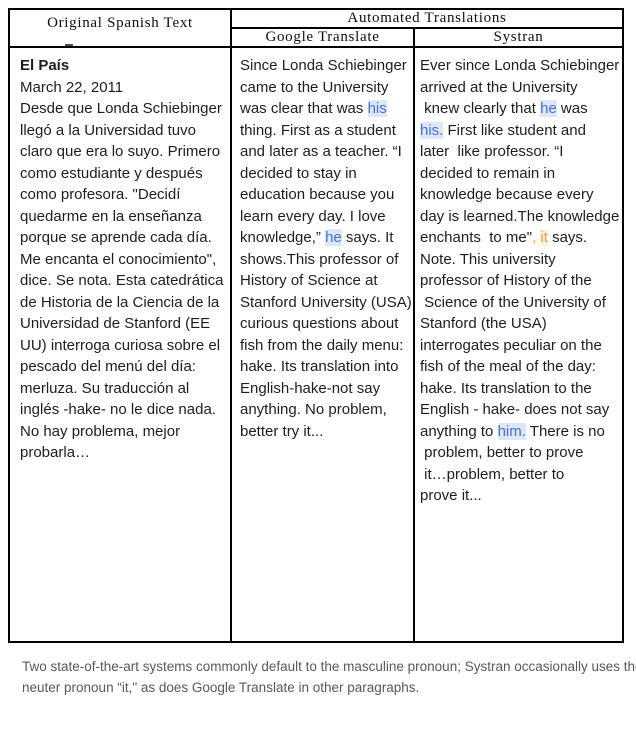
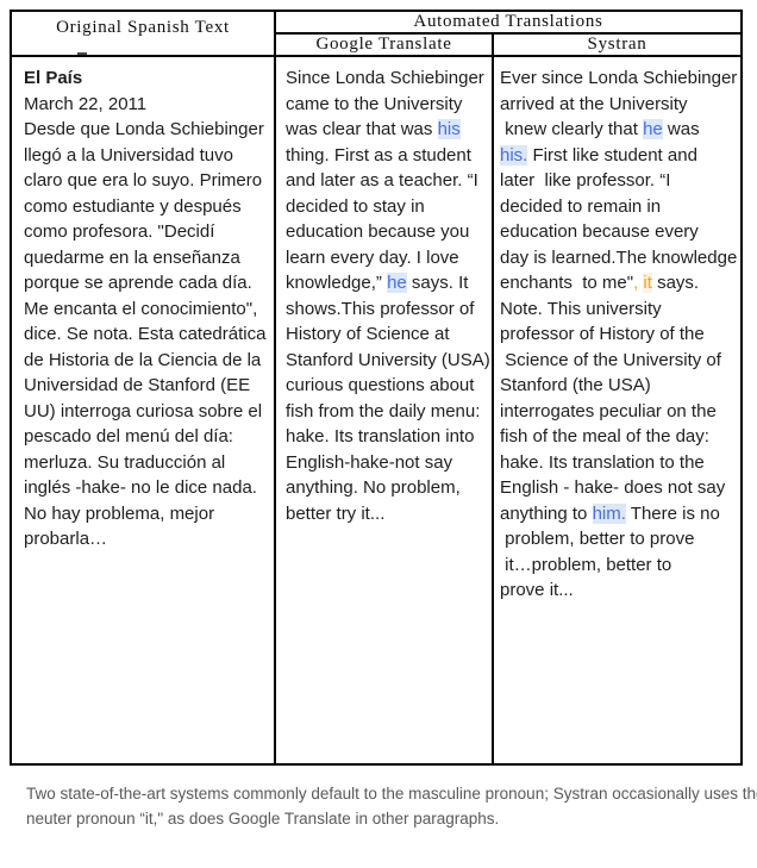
  Original Spanish Text	Automated Translations
  Google Translate	Systran
- El País March 22, 2011 Desde que Londa Schiebinger llegó a la Universidad tuvo claro que era lo suyo. Primero como estudiante y después como profesora. "Decidí quedarme en la enseñanza porque se aprende cada día. Me encanta el conocimiento", dice. Se nota. Esta catedrática de Historia de la Ciencia de la Universidad de Stanford (EE UU) interroga curiosa sobre el pescado del menú del día: merluza. Su traducción al inglés -hake- no le dice nada. No hay problema, mejor probarla…	Since Londa Schiebinger came to the University was clear that was his thing. First as a student and later as a teacher. “I decided to stay in education because you learn every day. I love knowledge,” he says. It shows.This professor of History of Science at Stanford University (USA) curious questions about fish from the daily menu: hake. Its translation into English-hake-not say anything. No problem, better try it...	Ever since Londa Schiebinger arrived at the University knew clearly that he was his. First like student and later like professor. “I decided to remain in knowledge because every day is learned.The knowledge enchants to me", it says. Note. This university professor of History of the Science of the University of Stanford (the USA) interrogates peculiar on the fish of the meal of the day: hake. Its translation to the English - hake- does not say anything to him. There is no problem, better to prove it…problem, better to prove it...
+ El País March 22, 2011 Desde que Londa Schiebinger llegó a la Universidad tuvo claro que era lo suyo. Primero como estudiante y después como profesora. "Decidí quedarme en la enseñanza porque se aprende cada día. Me encanta el conocimiento", dice. Se nota. Esta catedrática de Historia de la Ciencia de la Universidad de Stanford (EE UU) interroga curiosa sobre el pescado del menú del día: merluza. Su traducción al inglés -hake- no le dice nada. No hay problema, mejor probarla…	Since Londa Schiebinger came to the University was clear that was his thing. First as a student and later as a teacher. “I decided to stay in education because you learn every day. I love knowledge,” he says. It shows.This professor of History of Science at Stanford University (USA) curious questions about fish from the daily menu: hake. Its translation into English-hake-not say anything. No problem, better try it...	Ever since Londa Schiebinger arrived at the University knew clearly that he was his. First like student and later like professor. “I decided to remain in education because every day is learned.The knowledge enchants to me", it says. Note. This university professor of History of the Science of the University of Stanford (the USA) interrogates peculiar on the fish of the meal of the day: hake. Its translation to the English - hake- does not say anything to him. There is no problem, better to prove it…problem, better to prove it...
  Two state-of-the-art systems commonly default to the masculine pronoun; Systran occasionally uses th
  neuter pronoun “it," as does Google Translate in other paragraphs.
